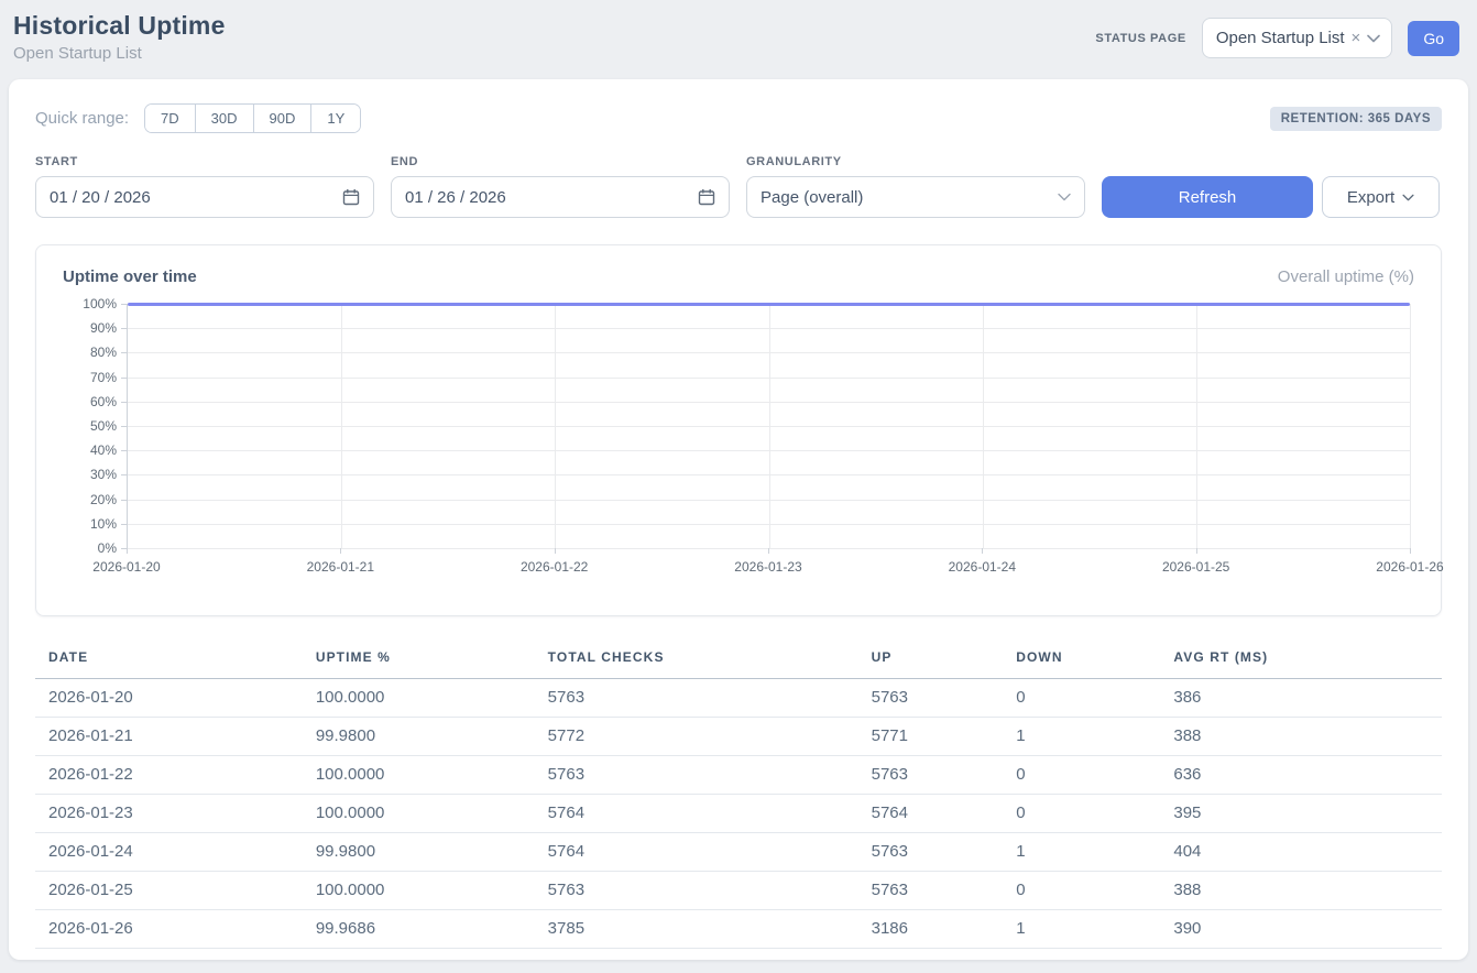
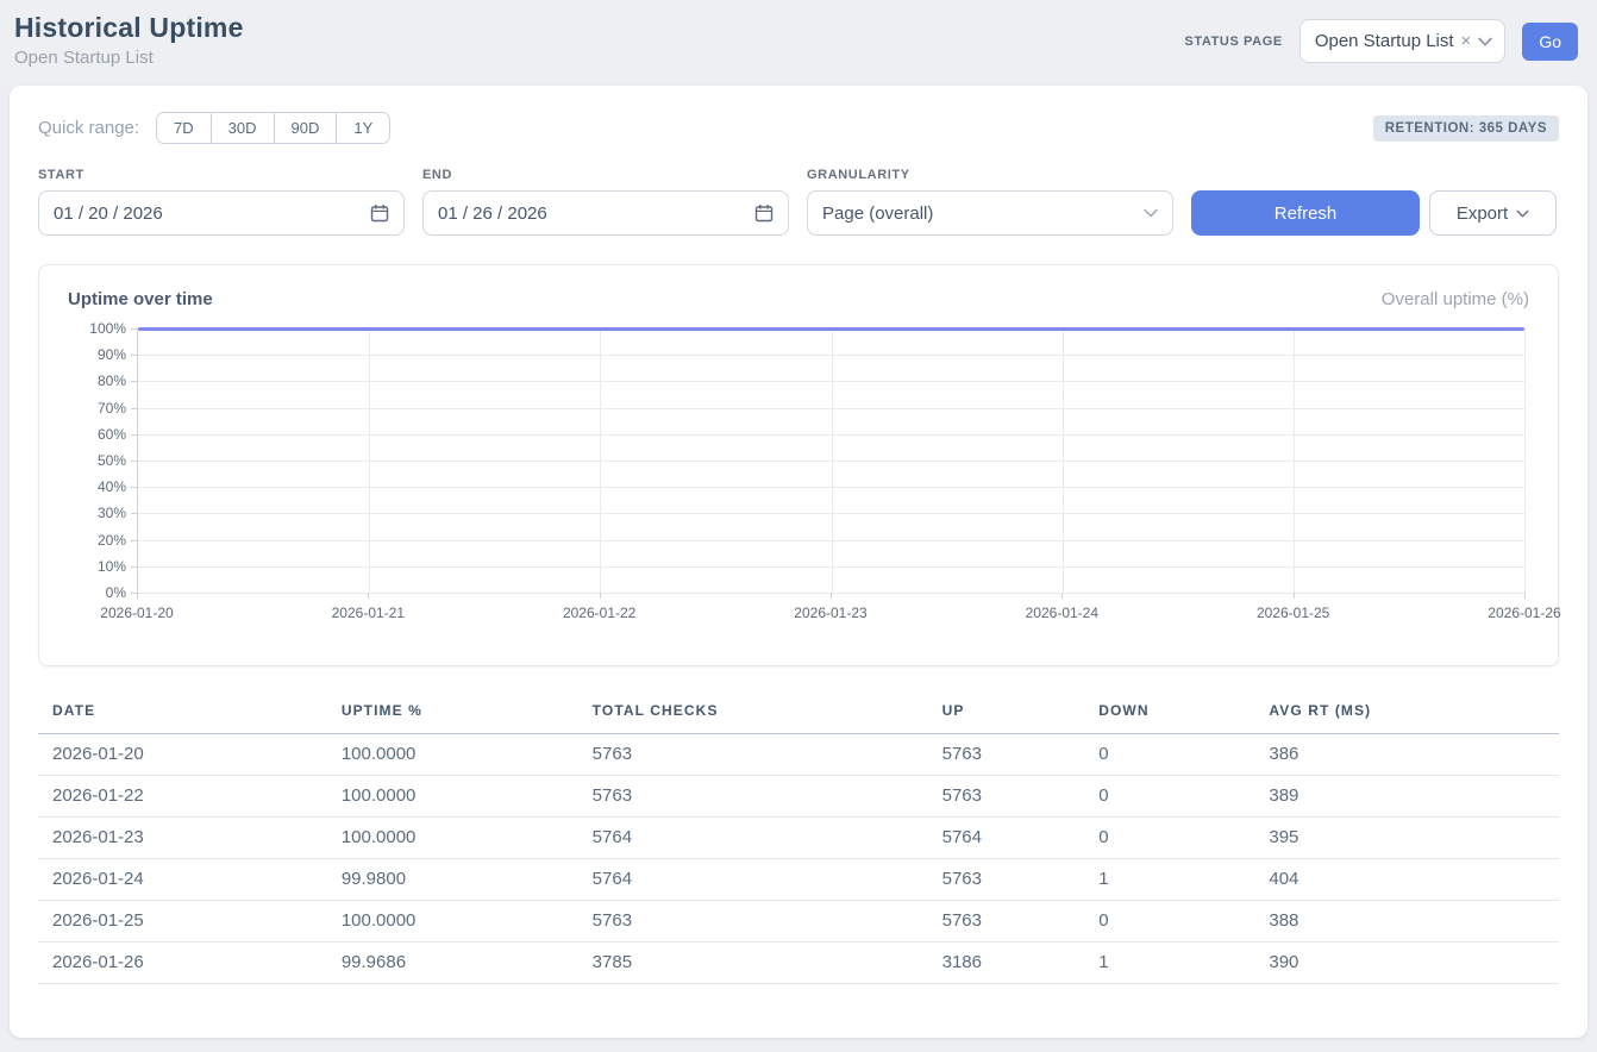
  Historical Uptime
  Open Startup List
  STATUS PAGE
  Open Startup List
  ×
  Go
  Quick range:
  7D
  30D
  90D
  1Y
  RETENTION: 365 DAYS
  START
  01 / 20 / 2026
  END
  01 / 26 / 2026
  GRANULARITY
  Page (overall)
  Refresh
  Export
  Uptime over time
  Overall uptime (%)
  0%
  10%
  20%
  30%
  40%
  50%
  60%
  70%
  80%
  90%
  100%
  2026-01-20
  2026-01-21
  2026-01-22
  2026-01-23
  2026-01-24
  2026-01-25
  2026-01-26
  DATE	UPTIME %	TOTAL CHECKS	UP	DOWN	AVG RT (MS)
  2026-01-20	100.0000	5763	5763	0	386
- 2026-01-21	99.9800	5772	5771	1	388
- 2026-01-22	100.0000	5763	5763	0	636
+ 2026-01-22	100.0000	5763	5763	0	389
  2026-01-23	100.0000	5764	5764	0	395
  2026-01-24	99.9800	5764	5763	1	404
  2026-01-25	100.0000	5763	5763	0	388
  2026-01-26	99.9686	3785	3186	1	390
